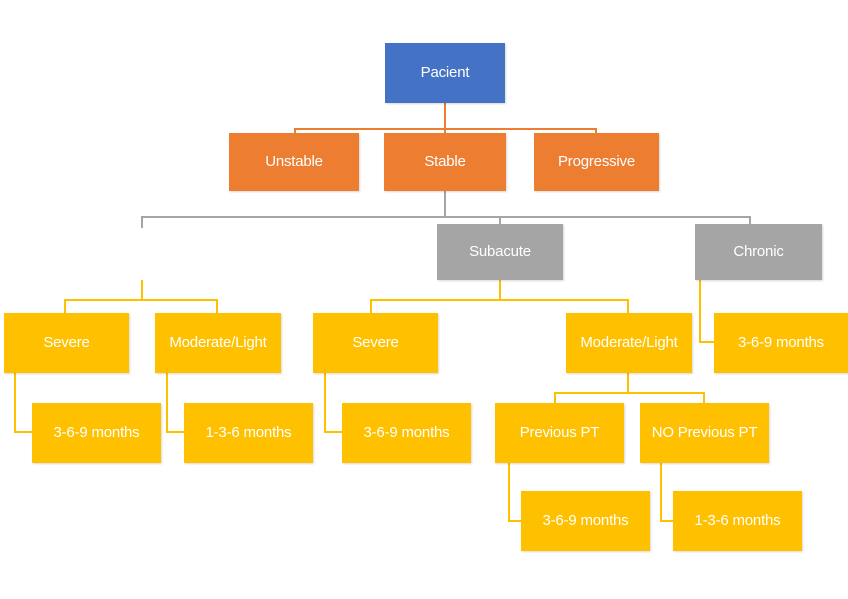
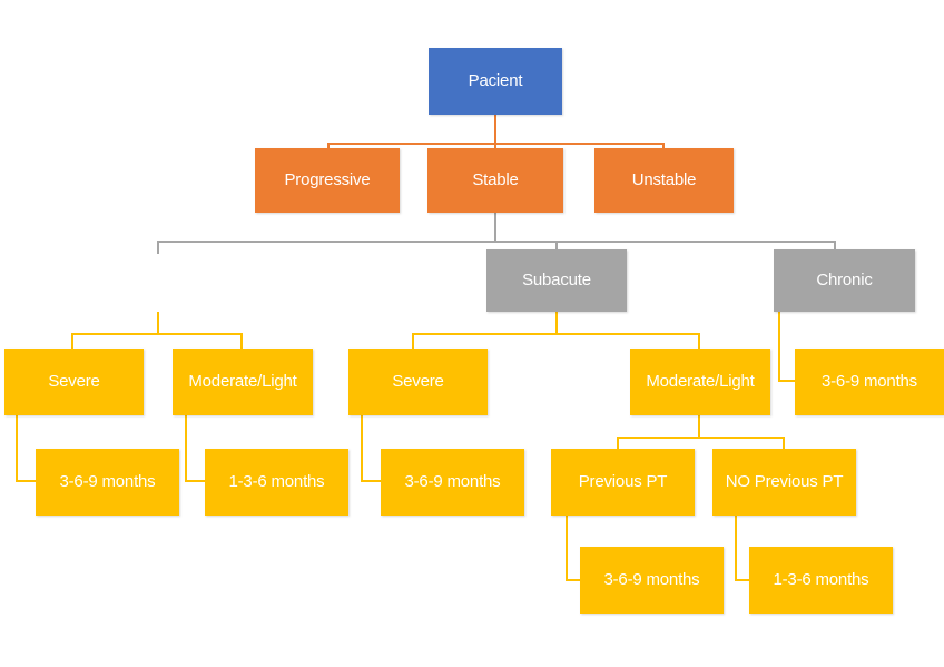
  Pacient
- Unstable
+ Progressive
  Stable
- Progressive
+ Unstable
  Subacute
  Chronic
  Severe
  Moderate/Light
  Severe
  Moderate/Light
  3-6-9 months
  3-6-9 months
  1-3-6 months
  3-6-9 months
  Previous PT
  NO Previous PT
  3-6-9 months
  1-3-6 months
